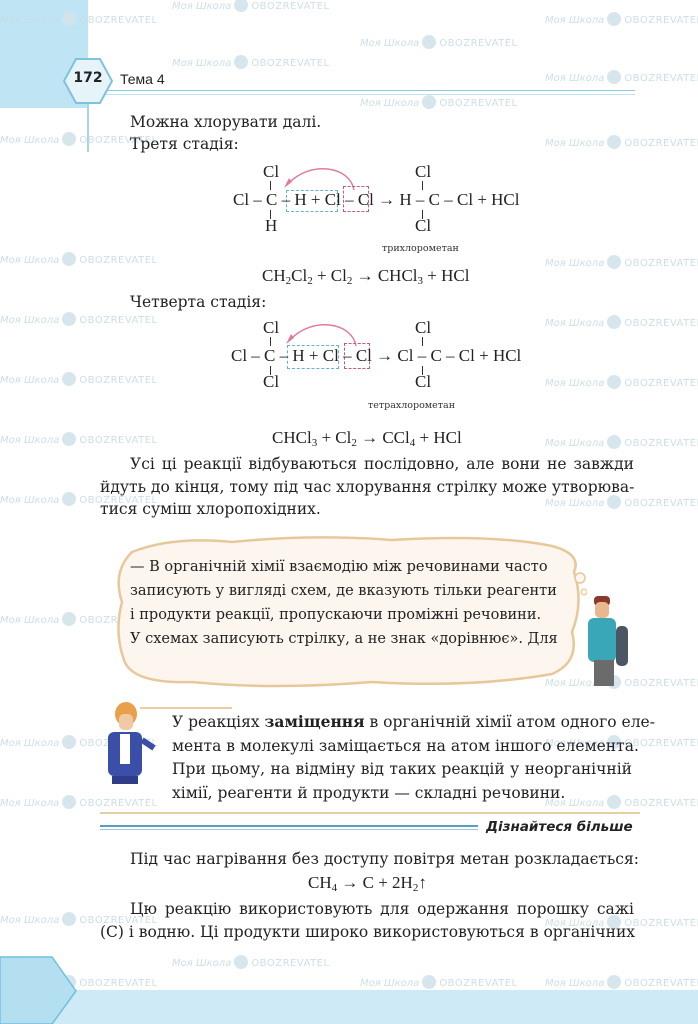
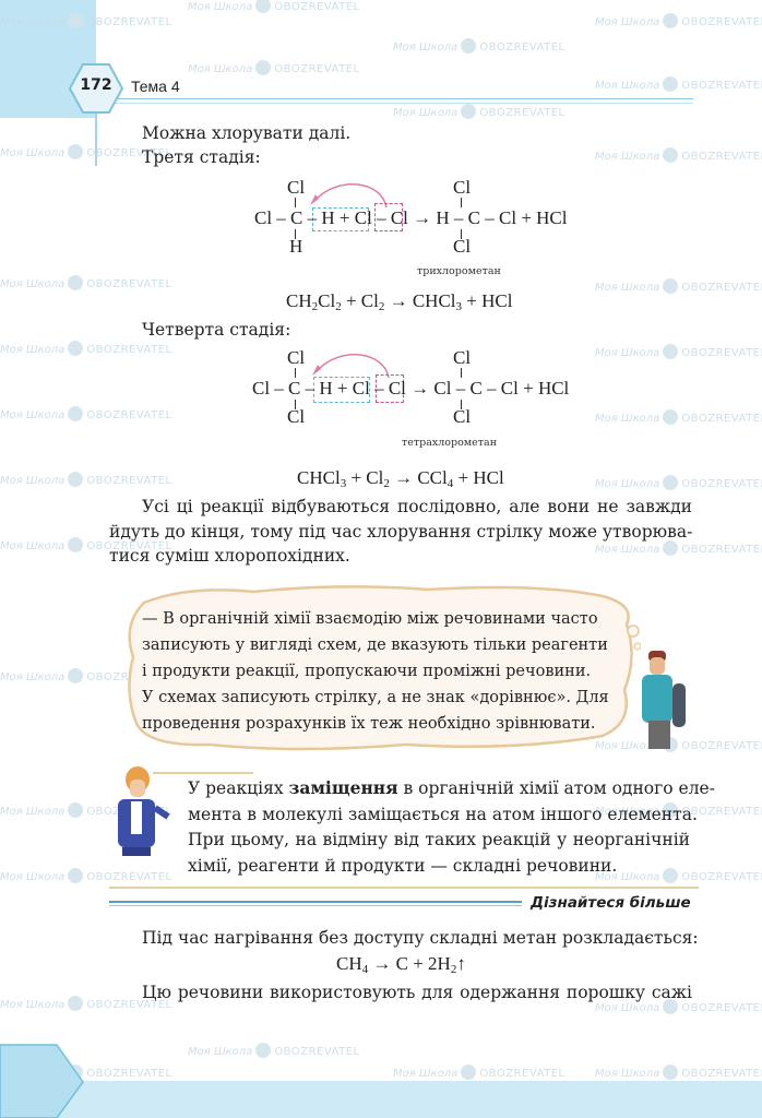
  172
  Тема 4
  Моя Школа OBOZREVATEL
  Моя Школа OBOZREVATE
  Моя Школа OBOZREVATEL
  Моя Школа OBOZREVATEL
  Моя Школа OBOZREVATE
  Моя Школа OBOZREVATEL
  Моя Школа OBOZREVATEL
  Моя Школа OBOZREVATE
  Моя Школа OBOZREVATEL
  Моя Школа OBOZREVATE
  Моя Школа OBOZREVATEL
  Моя Школа OBOZREVATE
  Моя Школа OBOZREVATEL
  Моя Школа OBOZREVATE
  Моя Школа OBOZREVATEL
  Моя Школа OBOZREVATE
  Моя Школа OBOZREVATEL
  Моя Школа OBOZREVATE
  Моя Шко OBOZREVATE
  Моя Школа OBOZREVATE
  Моя Школа OBOZREVATEL
  Моя Школа OBOZREVATE
  Моя Школа OBOZREVATEL
  Моя Школа OBOZREVATE
  Моя Школа OBOZREVATE
  Моя Школа OBOZREVATEL
  Моя Школа OBOZREVATEL
  Можна хлорувати далі.
  Третя стадія:
  Cl
  Cl – C – H + Cl – Cl → H – C – Cl + HCl
  H
  Cl
  Cl
  трихлорометан
  CH2Cl2 + Cl2 → CHCl3 + HCl
  Четверта стадія:
  Cl
  Cl – C – H + Cl – Cl → Cl – C – Cl + HCl
  Cl
  Cl
  Cl
  тетрахлорометан
  CHCl3 + Cl2 → CCl4 + HCl
  Усі ці реакції відбуваються послідовно, але вони не завжди
  йдуть до кінця, тому під час хлорування стрілку може утворюва-
  тися суміш хлоропохідних.
  — В органічній хімії взаємодію між речовинами часто
  записують у вигляді схем, де вказують тільки реагенти
  і продукти реакції, пропускаючи проміжні речовини.
  У схемах записують стрілку, а не знак «дорівнює». Для
+ проведення розрахунків їх теж необхідно зрівнювати.
  У реакціях заміщення в органічній хімії атом одного еле-
  мента в молекулі заміщається на атом іншого елемента.
  При цьому, на відміну від таких реакцій у неорганічній
  хімії, реагенти й продукти — складні речовини.
  Дізнайтеся більше
- Під час нагрівання без доступу повітря метан розкладається:
+ Під час нагрівання без доступу складні метан розкладається:
  CH4 → C + 2H2↑
- Цю реакцію використовують для одержання порошку сажі
+ Цю речовини використовують для одержання порошку сажі
- (C) і водню. Ці продукти широко використовуються в органічних
